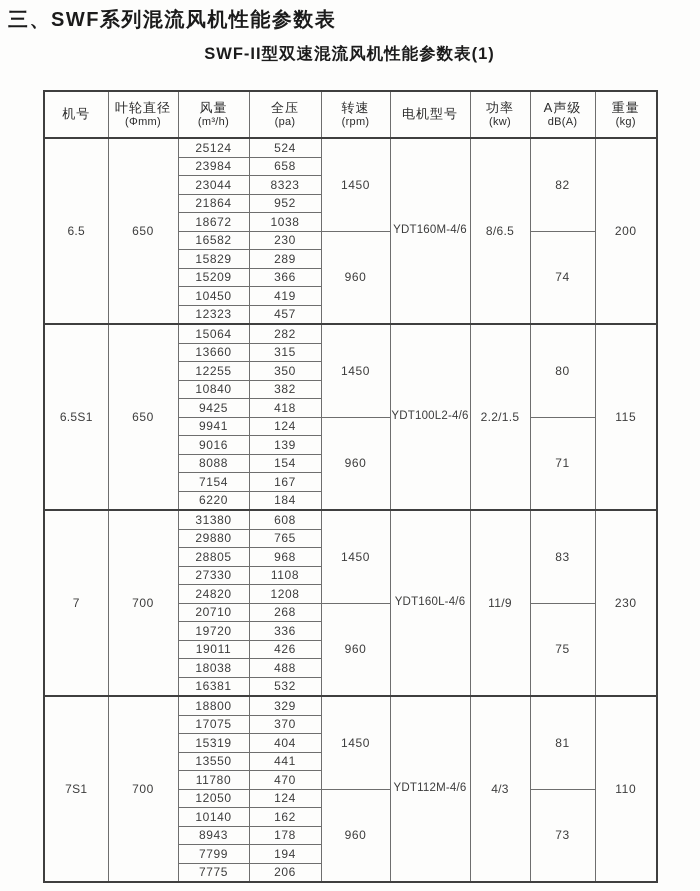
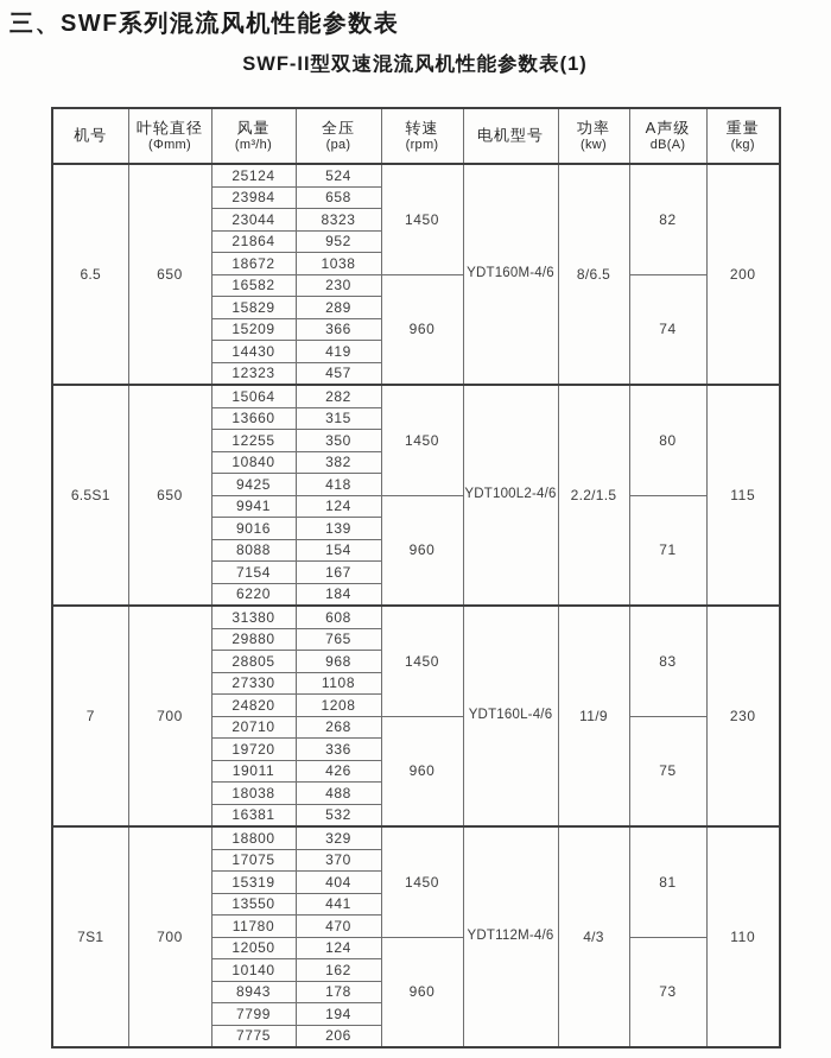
  三、SWF系列混流风机性能参数表
  SWF-II型双速混流风机性能参数表(1)
  机号	叶轮直径(Φmm)	风量(m³/h)	全压(pa)	转速(rpm)	电机型号	功率(kw)	A声级dB(A)	重量(kg)
  6.5	650	25124	524	1450	YDT160M-4/6	8/6.5	82	200
  23984	658
  23044	8323
  21864	952
  18672	1038
  16582	230	960	74
  15829	289
  15209	366
- 10450	419
+ 14430	419
  12323	457
  6.5S1	650	15064	282	1450	YDT100L2-4/6	2.2/1.5	80	115
  13660	315
  12255	350
  10840	382
  9425	418
  9941	124	960	71
  9016	139
  8088	154
  7154	167
  6220	184
  7	700	31380	608	1450	YDT160L-4/6	11/9	83	230
  29880	765
  28805	968
  27330	1108
  24820	1208
  20710	268	960	75
  19720	336
  19011	426
  18038	488
  16381	532
  7S1	700	18800	329	1450	YDT112M-4/6	4/3	81	110
  17075	370
  15319	404
  13550	441
  11780	470
  12050	124	960	73
  10140	162
  8943	178
  7799	194
  7775	206
